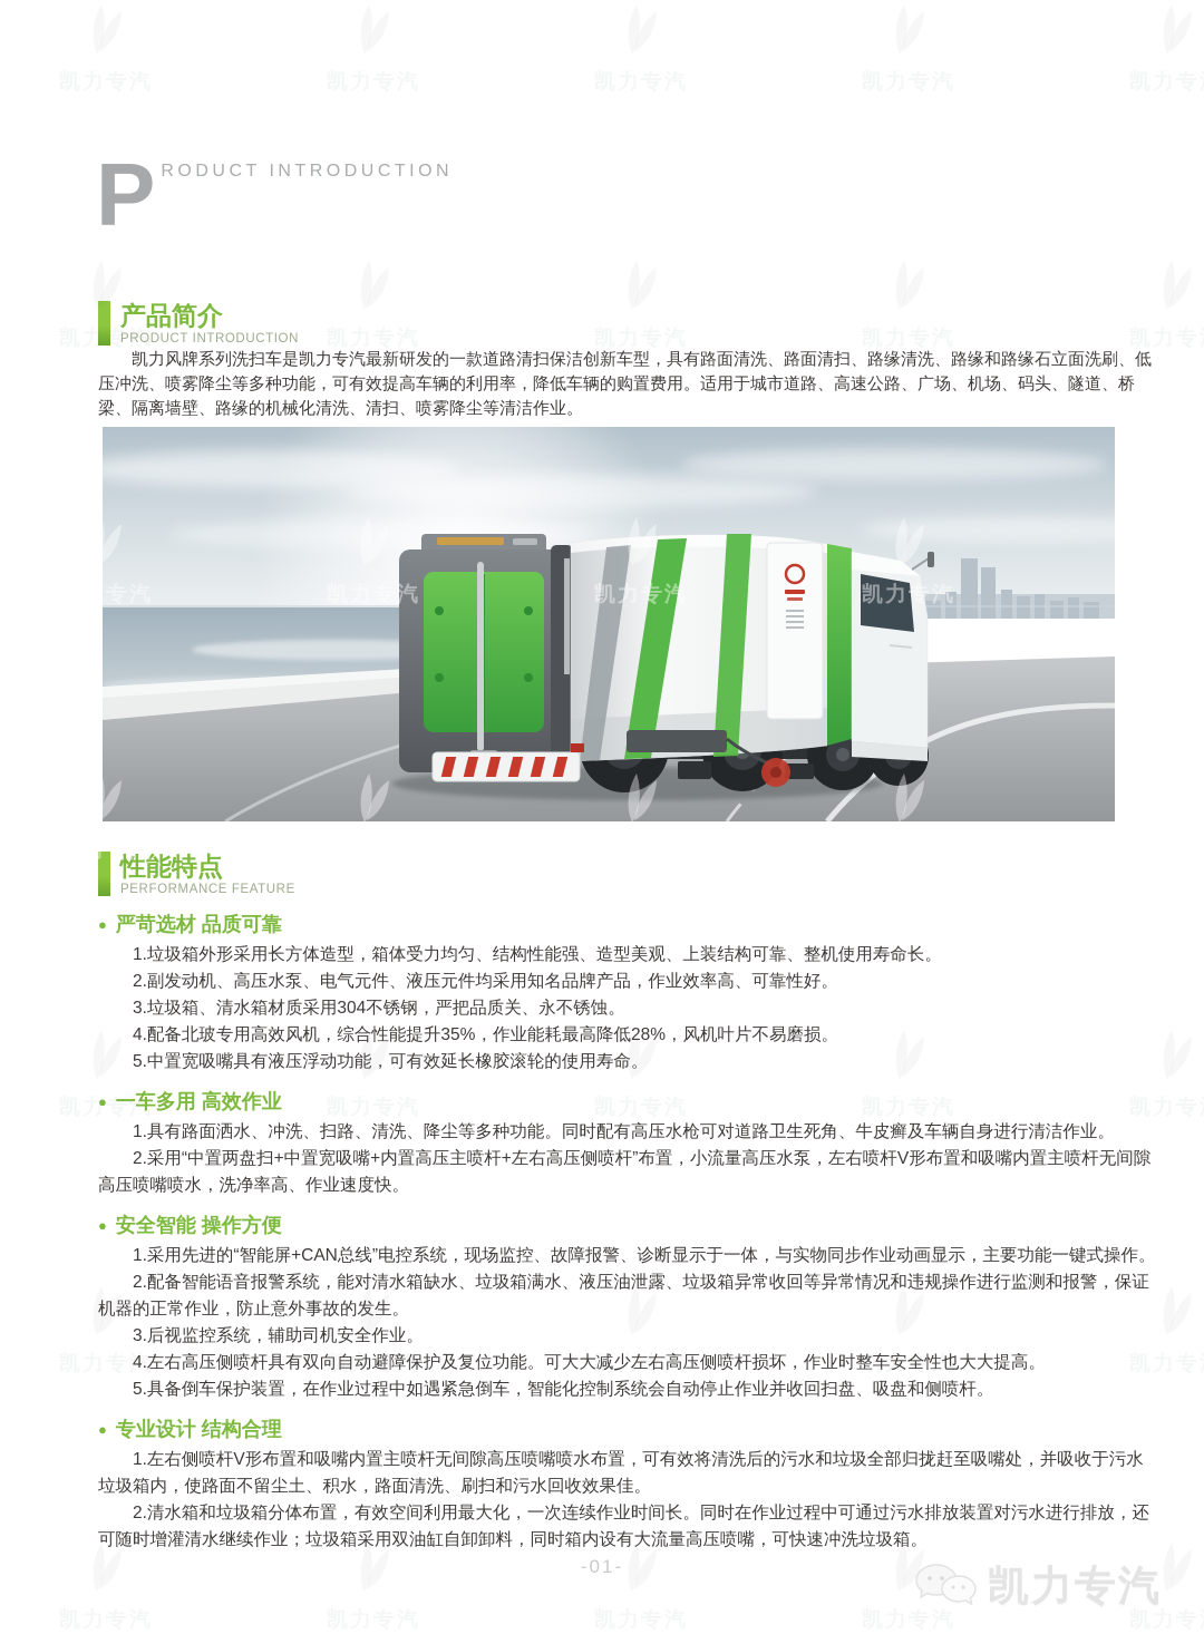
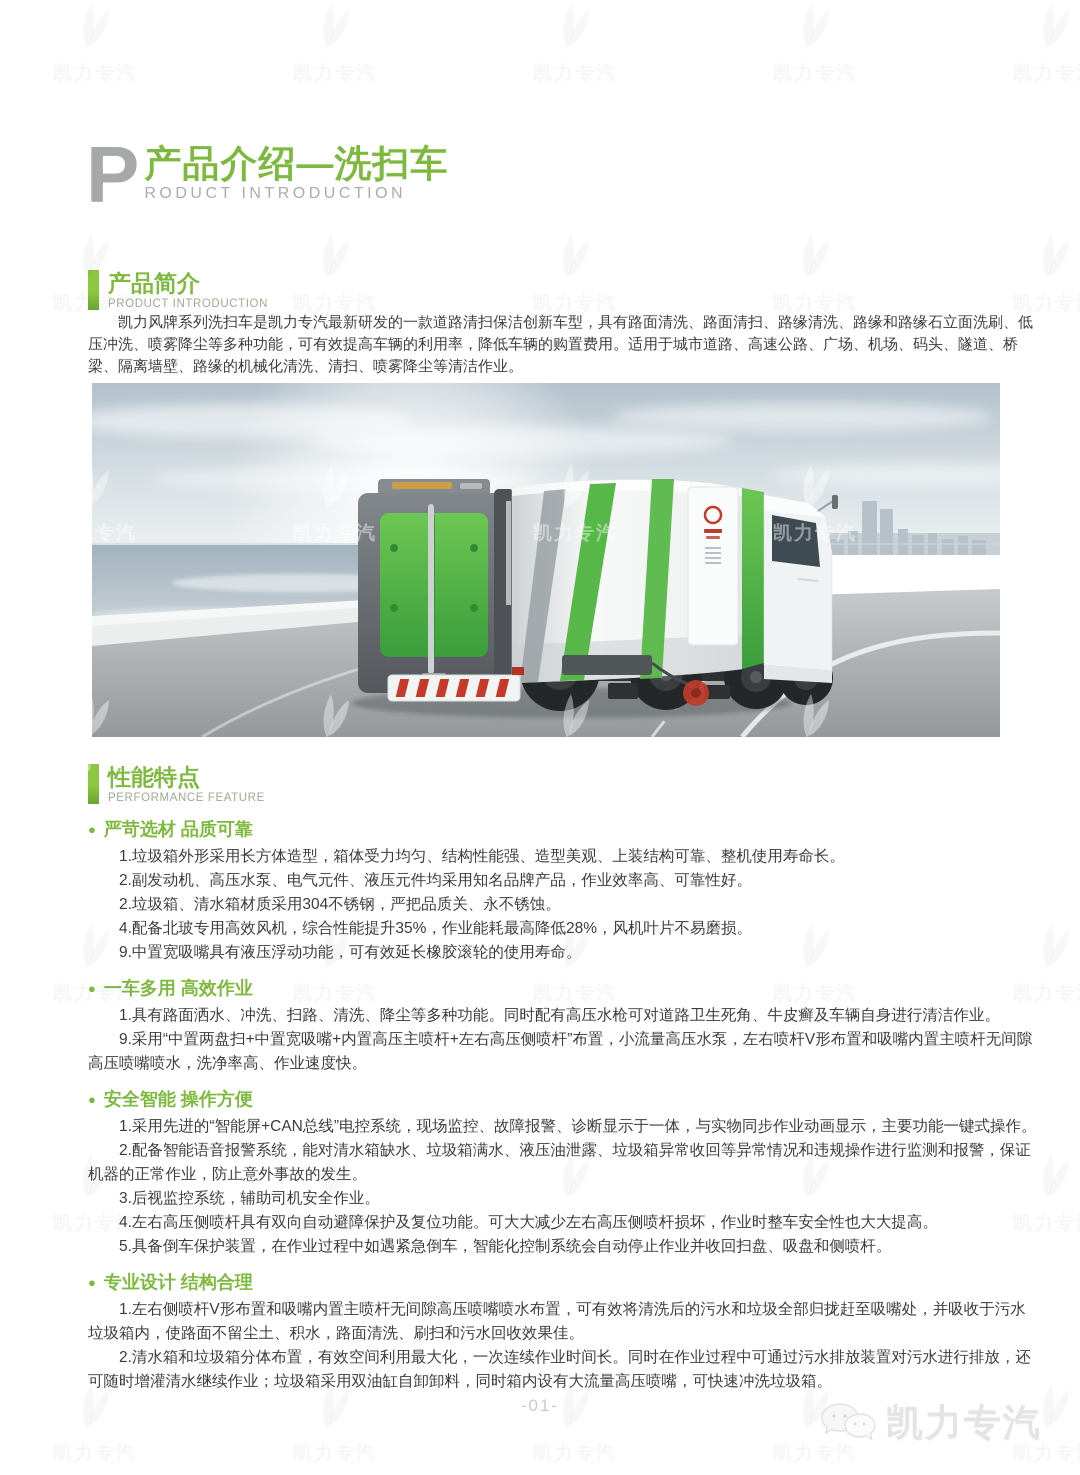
  P
+ 产品介绍—洗扫车
  RODUCT INTRODUCTION
  产品简介
  PRODUCT INTRODUCTION
  凯力风牌系列洗扫车是凯力专汽最新研发的一款道路清扫保洁创新车型，具有路面清洗、路面清扫、路缘清洗、路缘和路缘石立面洗刷、低压冲洗、喷雾降尘等多种功能，可有效提高车辆的利用率，降低车辆的购置费用。适用于城市道路、高速公路、广场、机场、码头、隧道、桥梁、隔离墙壁、路缘的机械化清洗、清扫、喷雾降尘等清洁作业。
  性能特点
  PERFORMANCE FEATURE
  严苛选材 品质可靠
  1.垃圾箱外形采用长方体造型，箱体受力均匀、结构性能强、造型美观、上装结构可靠、整机使用寿命长。
  2.副发动机、高压水泵、电气元件、液压元件均采用知名品牌产品，作业效率高、可靠性好。
- 3.垃圾箱、清水箱材质采用304不锈钢，严把品质关、永不锈蚀。
+ 2.垃圾箱、清水箱材质采用304不锈钢，严把品质关、永不锈蚀。
  4.配备北玻专用高效风机，综合性能提升35%，作业能耗最高降低28%，风机叶片不易磨损。
- 5.中置宽吸嘴具有液压浮动功能，可有效延长橡胶滚轮的使用寿命。
+ 9.中置宽吸嘴具有液压浮动功能，可有效延长橡胶滚轮的使用寿命。
  一车多用 高效作业
  1.具有路面洒水、冲洗、扫路、清洗、降尘等多种功能。同时配有高压水枪可对道路卫生死角、牛皮癣及车辆自身进行清洁作业。
- 2.采用“中置两盘扫+中置宽吸嘴+内置高压主喷杆+左右高压侧喷杆”布置，小流量高压水泵，左右喷杆V形布置和吸嘴内置主喷杆无间隙高压喷嘴喷水，洗净率高、作业速度快。
+ 9.采用“中置两盘扫+中置宽吸嘴+内置高压主喷杆+左右高压侧喷杆”布置，小流量高压水泵，左右喷杆V形布置和吸嘴内置主喷杆无间隙高压喷嘴喷水，洗净率高、作业速度快。
  安全智能 操作方便
  1.采用先进的“智能屏+CAN总线”电控系统，现场监控、故障报警、诊断显示于一体，与实物同步作业动画显示，主要功能一键式操作。
  2.配备智能语音报警系统，能对清水箱缺水、垃圾箱满水、液压油泄露、垃圾箱异常收回等异常情况和违规操作进行监测和报警，保证机器的正常作业，防止意外事故的发生。
  3.后视监控系统，辅助司机安全作业。
  4.左右高压侧喷杆具有双向自动避障保护及复位功能。可大大减少左右高压侧喷杆损坏，作业时整车安全性也大大提高。
  5.具备倒车保护装置，在作业过程中如遇紧急倒车，智能化控制系统会自动停止作业并收回扫盘、吸盘和侧喷杆。
  专业设计 结构合理
  1.左右侧喷杆V形布置和吸嘴内置主喷杆无间隙高压喷嘴喷水布置，可有效将清洗后的污水和垃圾全部归拢赶至吸嘴处，并吸收于污水垃圾箱内，使路面不留尘土、积水，路面清洗、刷扫和污水回收效果佳。
  2.清水箱和垃圾箱分体布置，有效空间利用最大化，一次连续作业时间长。同时在作业过程中可通过污水排放装置对污水进行排放，还可随时增灌清水继续作业；垃圾箱采用双油缸自卸卸料，同时箱内设有大流量高压喷嘴，可快速冲洗垃圾箱。
  -01-
  凯力专汽
  凯力专汽
  凯力专汽
  凯力专汽
  凯力专汽
  凯力专汽
  凯力专汽
  凯力专汽
  凯力专汽
  凯力专汽
  凯力专汽
  凯力专汽
  凯力专汽
  凯力专汽
  凯力专汽
